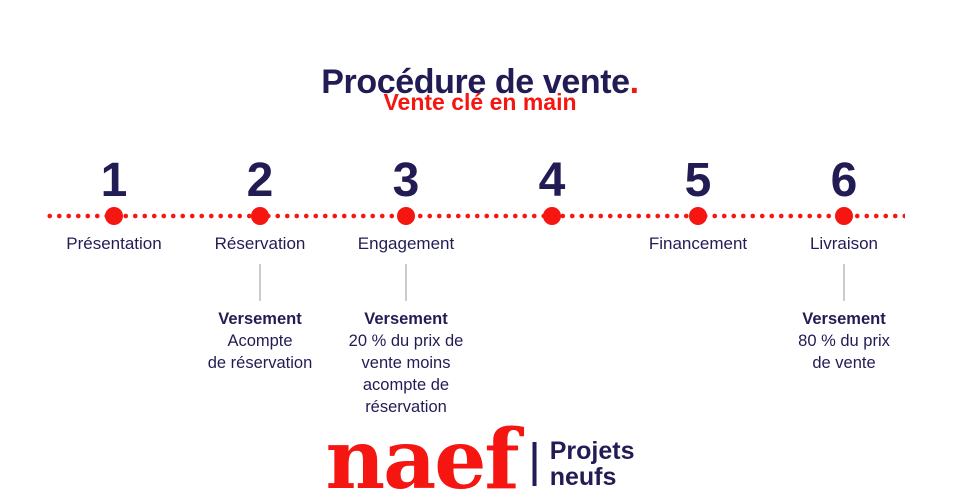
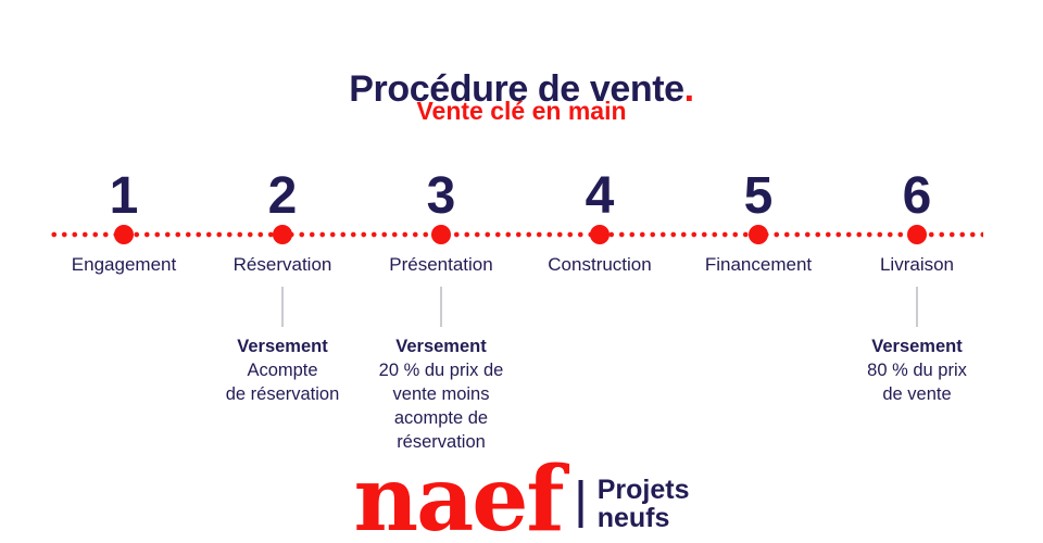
  Procédure de vente.
  Vente clé en main
  1
- Présentation
+ Engagement
  2
  Réservation
  3
- Engagement
+ Présentation
  4
+ Construction
  5
  Financement
  6
  Livraison
  Versement
  Acompte
  de réservation
  Versement
  20 % du prix de
  vente moins
  acompte de
  réservation
  Versement
  80 % du prix
  de vente
  naef
  Projets
  neufs
